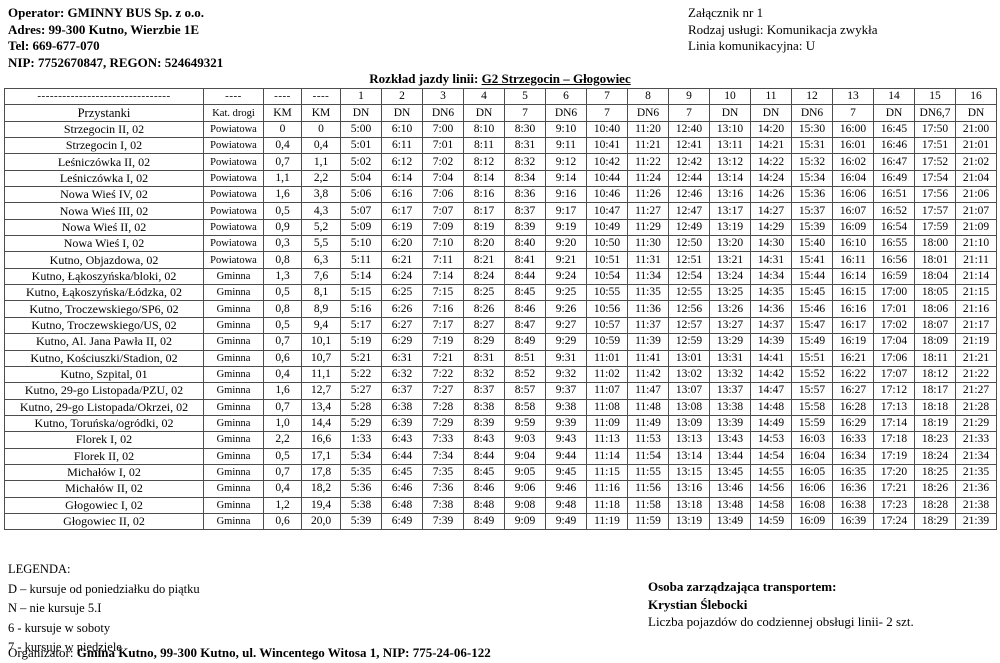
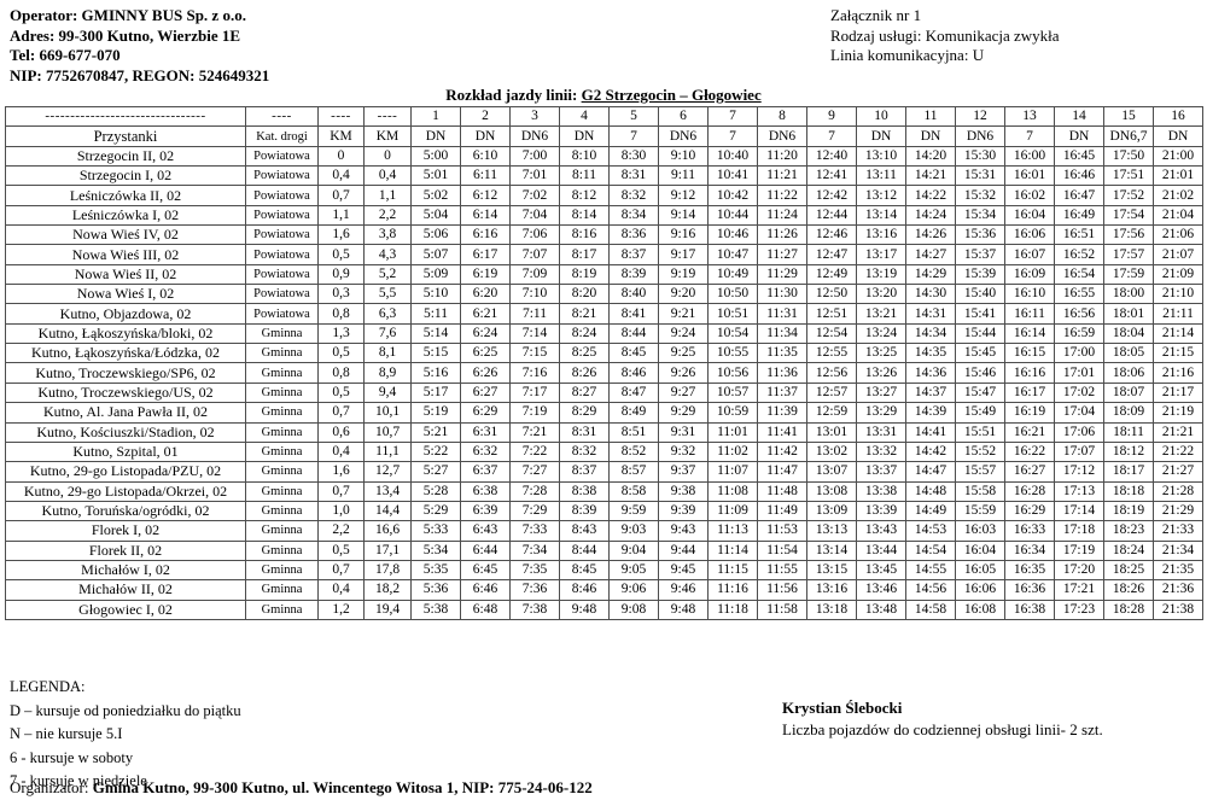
  Operator: GMINNY BUS Sp. z o.o.
  Adres: 99-300 Kutno, Wierzbie 1E
  Tel: 669-677-070
  NIP: 7752670847, REGON: 524649321
  Załącznik nr 1
  Rodzaj usługi: Komunikacja zwykła
  Linia komunikacyjna: U
  Rozkład jazdy linii: G2 Strzegocin – Głogowiec
  --------------------------------	----	----	----	1	2	3	4	5	6	7	8	9	10	11	12	13	14	15	16
  Przystanki	Kat. drogi	KM	KM	DN	DN	DN6	DN	7	DN6	7	DN6	7	DN	DN	DN6	7	DN	DN6,7	DN
  Strzegocin II, 02	Powiatowa	0	0	5:00	6:10	7:00	8:10	8:30	9:10	10:40	11:20	12:40	13:10	14:20	15:30	16:00	16:45	17:50	21:00
  Strzegocin I, 02	Powiatowa	0,4	0,4	5:01	6:11	7:01	8:11	8:31	9:11	10:41	11:21	12:41	13:11	14:21	15:31	16:01	16:46	17:51	21:01
  Leśniczówka II, 02	Powiatowa	0,7	1,1	5:02	6:12	7:02	8:12	8:32	9:12	10:42	11:22	12:42	13:12	14:22	15:32	16:02	16:47	17:52	21:02
  Leśniczówka I, 02	Powiatowa	1,1	2,2	5:04	6:14	7:04	8:14	8:34	9:14	10:44	11:24	12:44	13:14	14:24	15:34	16:04	16:49	17:54	21:04
  Nowa Wieś IV, 02	Powiatowa	1,6	3,8	5:06	6:16	7:06	8:16	8:36	9:16	10:46	11:26	12:46	13:16	14:26	15:36	16:06	16:51	17:56	21:06
  Nowa Wieś III, 02	Powiatowa	0,5	4,3	5:07	6:17	7:07	8:17	8:37	9:17	10:47	11:27	12:47	13:17	14:27	15:37	16:07	16:52	17:57	21:07
  Nowa Wieś II, 02	Powiatowa	0,9	5,2	5:09	6:19	7:09	8:19	8:39	9:19	10:49	11:29	12:49	13:19	14:29	15:39	16:09	16:54	17:59	21:09
  Nowa Wieś I, 02	Powiatowa	0,3	5,5	5:10	6:20	7:10	8:20	8:40	9:20	10:50	11:30	12:50	13:20	14:30	15:40	16:10	16:55	18:00	21:10
  Kutno, Objazdowa, 02	Powiatowa	0,8	6,3	5:11	6:21	7:11	8:21	8:41	9:21	10:51	11:31	12:51	13:21	14:31	15:41	16:11	16:56	18:01	21:11
  Kutno, Łąkoszyńska/bloki, 02	Gminna	1,3	7,6	5:14	6:24	7:14	8:24	8:44	9:24	10:54	11:34	12:54	13:24	14:34	15:44	16:14	16:59	18:04	21:14
  Kutno, Łąkoszyńska/Łódzka, 02	Gminna	0,5	8,1	5:15	6:25	7:15	8:25	8:45	9:25	10:55	11:35	12:55	13:25	14:35	15:45	16:15	17:00	18:05	21:15
  Kutno, Troczewskiego/SP6, 02	Gminna	0,8	8,9	5:16	6:26	7:16	8:26	8:46	9:26	10:56	11:36	12:56	13:26	14:36	15:46	16:16	17:01	18:06	21:16
  Kutno, Troczewskiego/US, 02	Gminna	0,5	9,4	5:17	6:27	7:17	8:27	8:47	9:27	10:57	11:37	12:57	13:27	14:37	15:47	16:17	17:02	18:07	21:17
  Kutno, Al. Jana Pawła II, 02	Gminna	0,7	10,1	5:19	6:29	7:19	8:29	8:49	9:29	10:59	11:39	12:59	13:29	14:39	15:49	16:19	17:04	18:09	21:19
  Kutno, Kościuszki/Stadion, 02	Gminna	0,6	10,7	5:21	6:31	7:21	8:31	8:51	9:31	11:01	11:41	13:01	13:31	14:41	15:51	16:21	17:06	18:11	21:21
  Kutno, Szpital, 01	Gminna	0,4	11,1	5:22	6:32	7:22	8:32	8:52	9:32	11:02	11:42	13:02	13:32	14:42	15:52	16:22	17:07	18:12	21:22
  Kutno, 29-go Listopada/PZU, 02	Gminna	1,6	12,7	5:27	6:37	7:27	8:37	8:57	9:37	11:07	11:47	13:07	13:37	14:47	15:57	16:27	17:12	18:17	21:27
  Kutno, 29-go Listopada/Okrzei, 02	Gminna	0,7	13,4	5:28	6:38	7:28	8:38	8:58	9:38	11:08	11:48	13:08	13:38	14:48	15:58	16:28	17:13	18:18	21:28
  Kutno, Toruńska/ogródki, 02	Gminna	1,0	14,4	5:29	6:39	7:29	8:39	9:59	9:39	11:09	11:49	13:09	13:39	14:49	15:59	16:29	17:14	18:19	21:29
- Florek I, 02	Gminna	2,2	16,6	1:33	6:43	7:33	8:43	9:03	9:43	11:13	11:53	13:13	13:43	14:53	16:03	16:33	17:18	18:23	21:33
+ Florek I, 02	Gminna	2,2	16,6	5:33	6:43	7:33	8:43	9:03	9:43	11:13	11:53	13:13	13:43	14:53	16:03	16:33	17:18	18:23	21:33
  Florek II, 02	Gminna	0,5	17,1	5:34	6:44	7:34	8:44	9:04	9:44	11:14	11:54	13:14	13:44	14:54	16:04	16:34	17:19	18:24	21:34
  Michałów I, 02	Gminna	0,7	17,8	5:35	6:45	7:35	8:45	9:05	9:45	11:15	11:55	13:15	13:45	14:55	16:05	16:35	17:20	18:25	21:35
  Michałów II, 02	Gminna	0,4	18,2	5:36	6:46	7:36	8:46	9:06	9:46	11:16	11:56	13:16	13:46	14:56	16:06	16:36	17:21	18:26	21:36
- Głogowiec I, 02	Gminna	1,2	19,4	5:38	6:48	7:38	8:48	9:08	9:48	11:18	11:58	13:18	13:48	14:58	16:08	16:38	17:23	18:28	21:38
+ Głogowiec I, 02	Gminna	1,2	19,4	5:38	6:48	7:38	9:48	9:08	9:48	11:18	11:58	13:18	13:48	14:58	16:08	16:38	17:23	18:28	21:38
- Głogowiec II, 02	Gminna	0,6	20,0	5:39	6:49	7:39	8:49	9:09	9:49	11:19	11:59	13:19	13:49	14:59	16:09	16:39	17:24	18:29	21:39
  LEGENDA:
  D – kursuje od poniedziałku do piątku
  N – nie kursuje 5.I
  6 - kursuje w soboty
  7 - kursuje w niedziele
  Organizator: Gmina Kutno, 99-300 Kutno, ul. Wincentego Witosa 1, NIP: 775-24-06-122
- Osoba zarządzająca transportem:
  Krystian Ślebocki
  Liczba pojazdów do codziennej obsługi linii- 2 szt.
